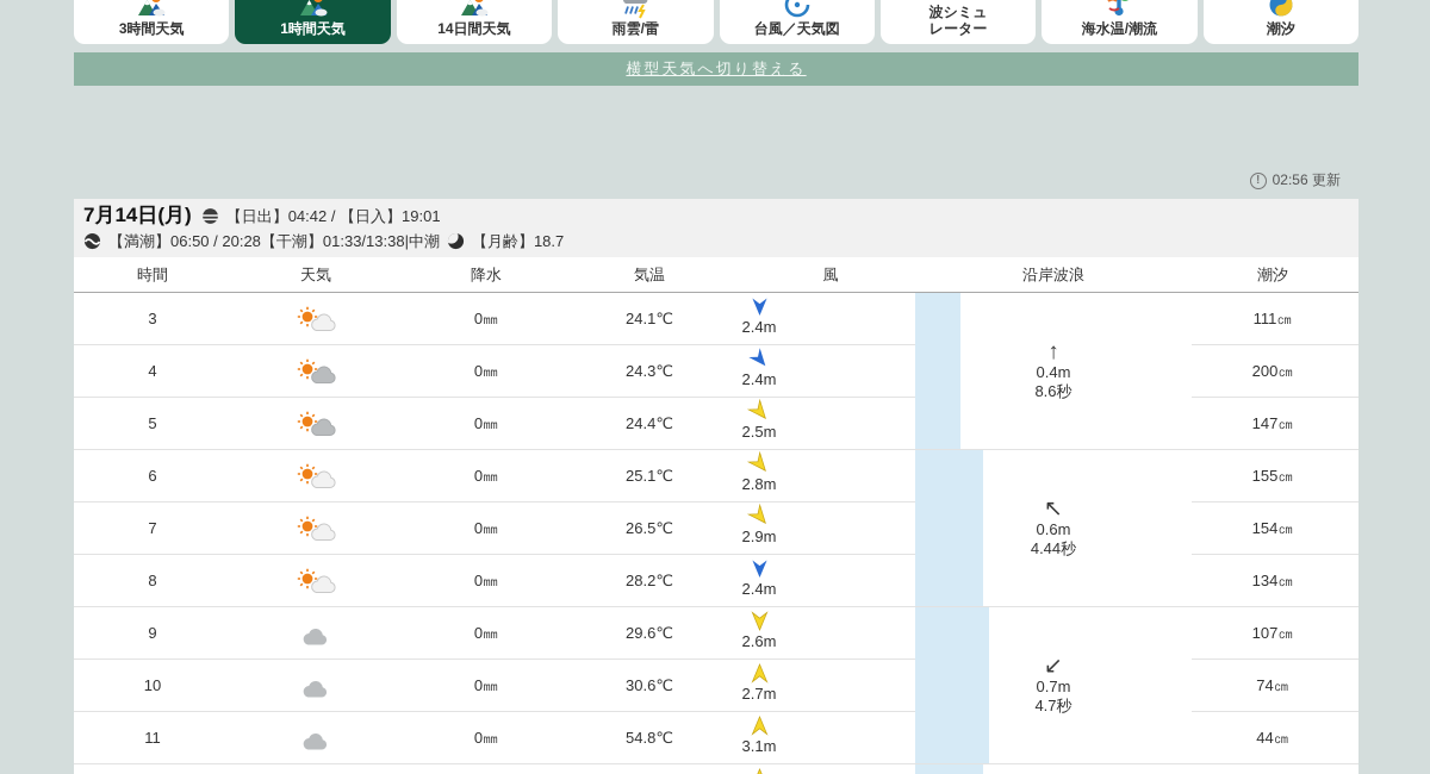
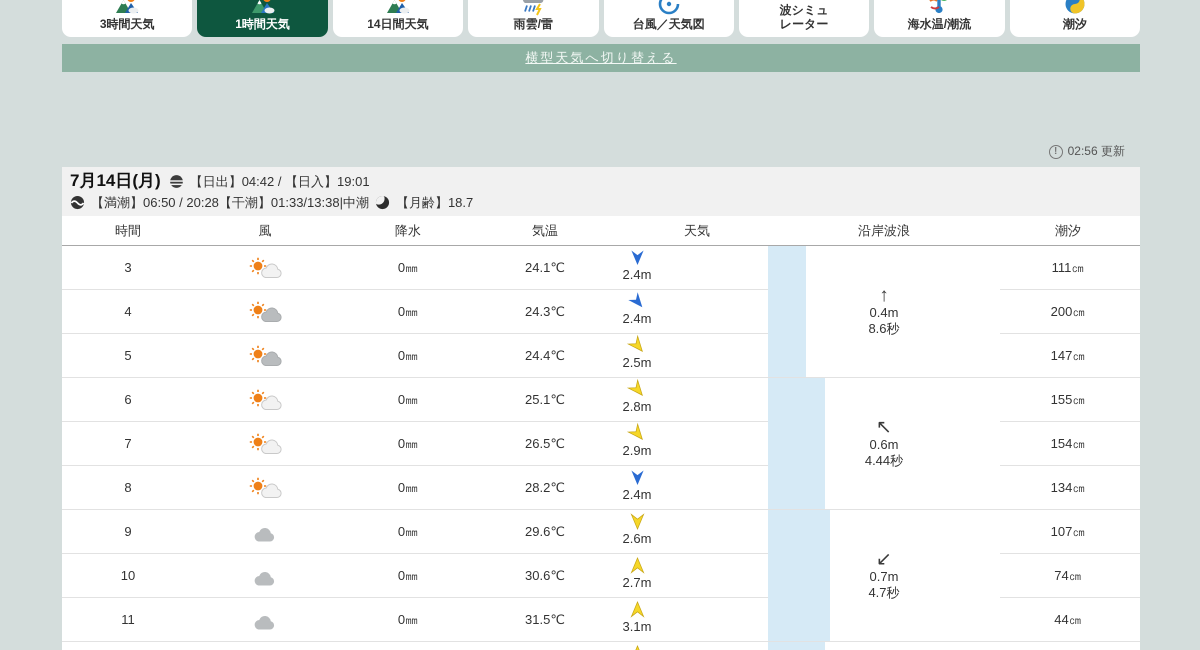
  3時間天気
  1時間天気
  14日間天気
  雨雲/雷
  台風／天気図
  波シミュ
  レーター
  海水温/潮流
  潮汐
  横型天気へ切り替える
  !
  02:56 更新
  7月14日(月)
  【日出】04:42 / 【日入】19:01
  【満潮】06:50 / 20:28【干潮】01:33/13:38|中潮
  【月齢】18.7
  時間
- 天気
+ 風
  降水
  気温
- 風
+ 天気
  沿岸波浪
  潮汐
  3
  0㎜
  24.1℃
  2.4m
  111㎝
  4
  0㎜
  24.3℃
  2.4m
  200㎝
  5
  0㎜
  24.4℃
  2.5m
  147㎝
  6
  0㎜
  25.1℃
  2.8m
  155㎝
  7
  0㎜
  26.5℃
  2.9m
  154㎝
  8
  0㎜
  28.2℃
  2.4m
  134㎝
  9
  0㎜
  29.6℃
  2.6m
  107㎝
  10
  0㎜
  30.6℃
  2.7m
  74㎝
  11
  0㎜
- 54.8℃
+ 31.5℃
  3.1m
  44㎝
  ↑
  0.4m
  8.6秒
  ↖
  0.6m
  4.44秒
  ↙
  0.7m
  4.7秒
